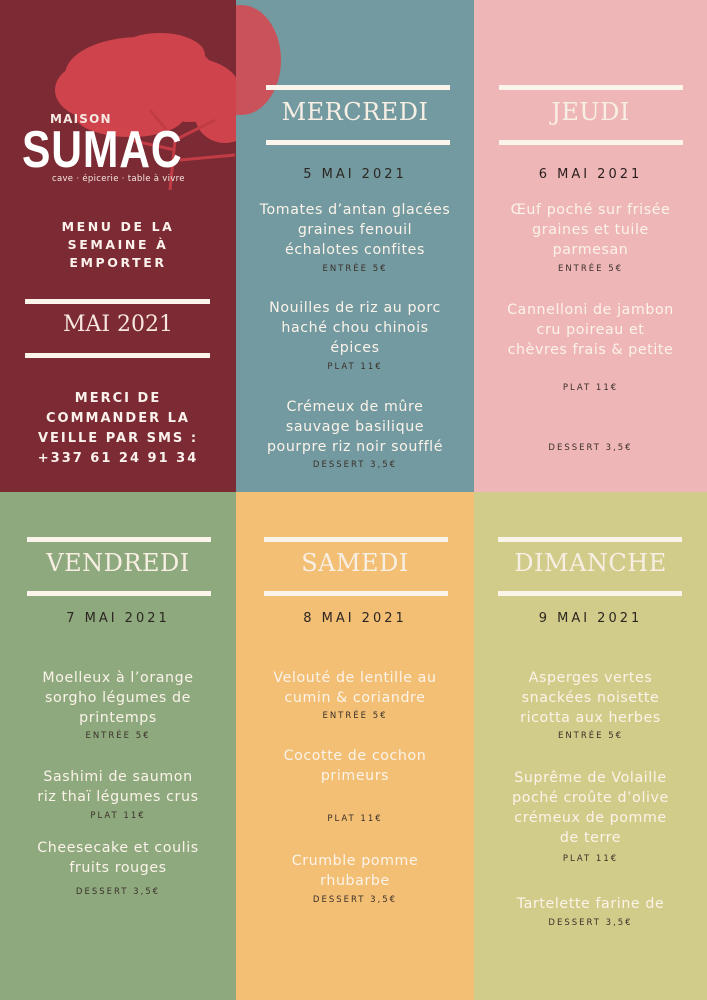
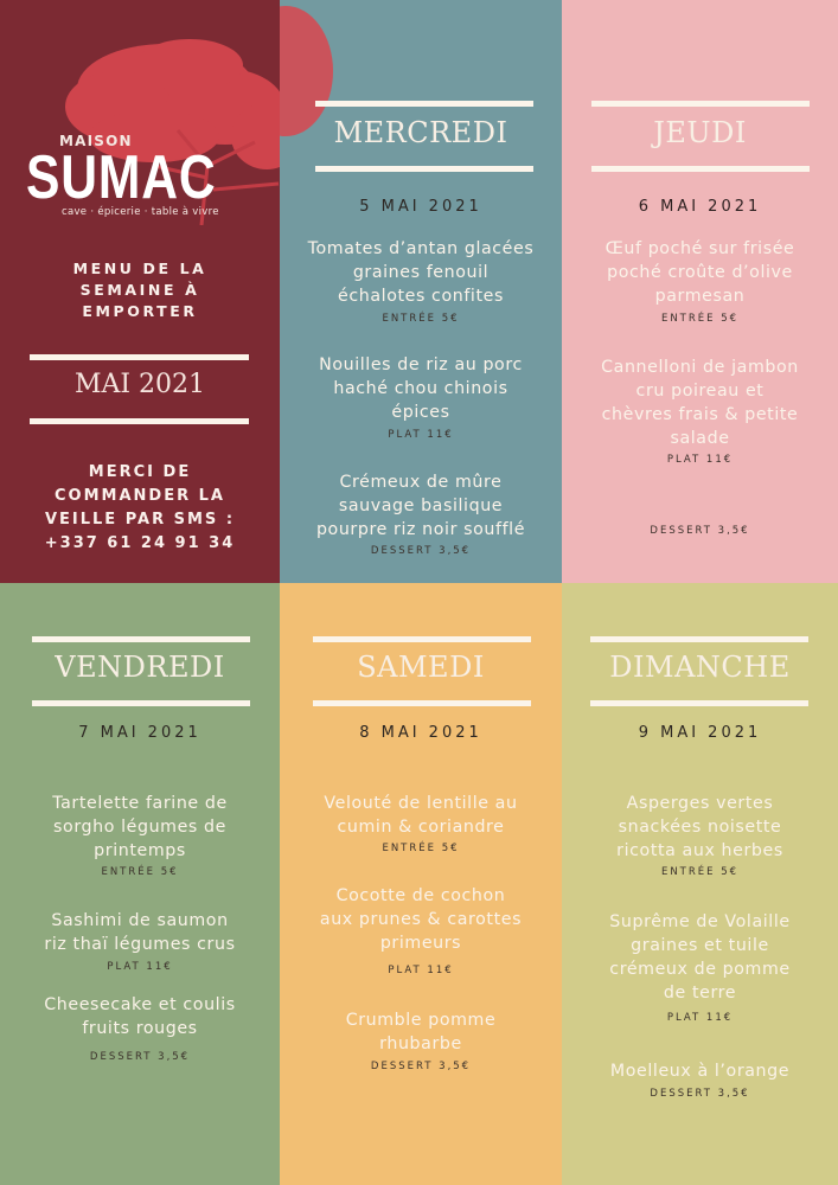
  MAISON
  SUMAC
  cave · épicerie · table à vivre
  MENU DE LA
  SEMAINE À
  EMPORTER
  MAI 2021
  MERCI DE
  COMMANDER LA
  VEILLE PAR SMS :
  +337 61 24 91 34
  MERCREDI
  5 MAI 2021
  Tomates d’antan glacées
  graines fenouil
  échalotes confites
  ENTRÉE 5€
  Nouilles de riz au porc
  haché chou chinois
  épices
  PLAT 11€
  Crémeux de mûre
  sauvage basilique
  pourpre riz noir soufflé
  DESSERT 3,5€
  JEUDI
  6 MAI 2021
  Œuf poché sur frisée
- graines et tuile
+ poché croûte d’olive
  parmesan
  ENTRÉE 5€
  Cannelloni de jambon
  cru poireau et
  chèvres frais & petite
+ salade
  PLAT 11€
  DESSERT 3,5€
  VENDREDI
  7 MAI 2021
- Moelleux à l’orange
+ Tartelette farine de
  sorgho légumes de
  printemps
  ENTRÉE 5€
  Sashimi de saumon
  riz thaï légumes crus
  PLAT 11€
  Cheesecake et coulis
  fruits rouges
  DESSERT 3,5€
  SAMEDI
  8 MAI 2021
  Velouté de lentille au
  cumin & coriandre
  ENTRÉE 5€
  Cocotte de cochon
+ aux prunes & carottes
  primeurs
  PLAT 11€
  Crumble pomme
  rhubarbe
  DESSERT 3,5€
  DIMANCHE
  9 MAI 2021
  Asperges vertes
  snackées noisette
  ricotta aux herbes
  ENTRÉE 5€
  Suprême de Volaille
- poché croûte d’olive
+ graines et tuile
  crémeux de pomme
  de terre
  PLAT 11€
- Tartelette farine de
+ Moelleux à l’orange
  DESSERT 3,5€
